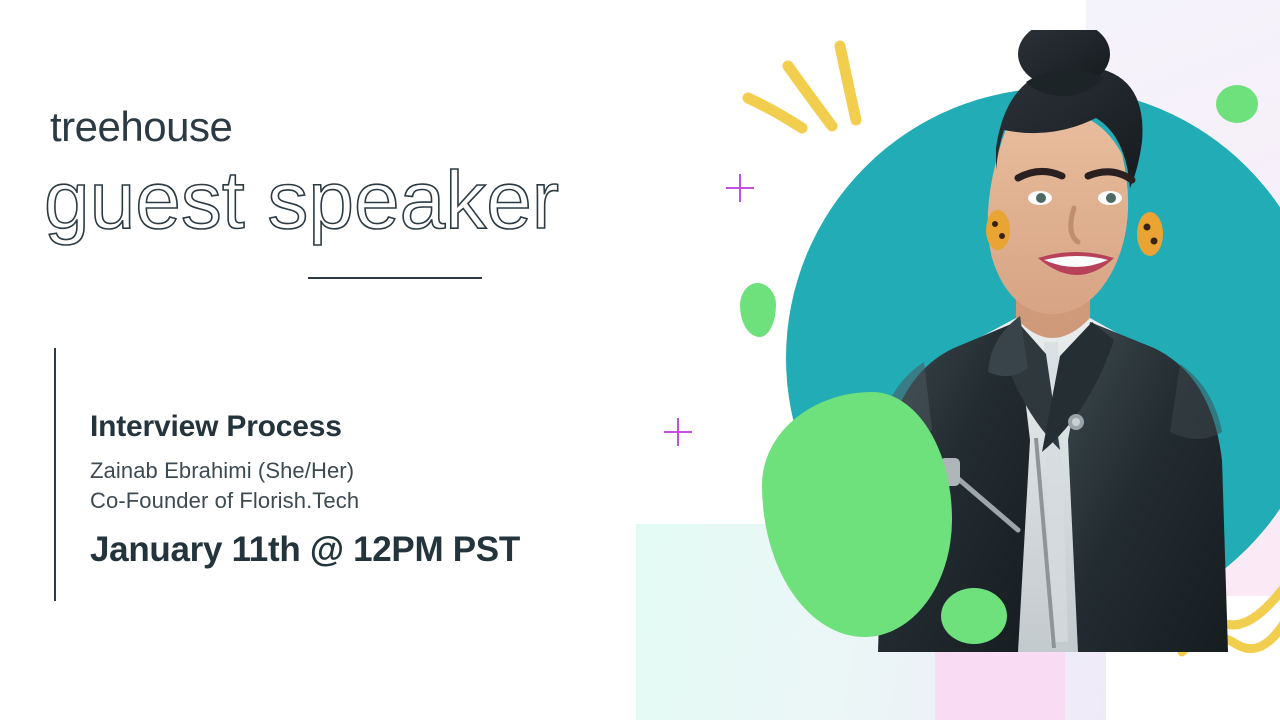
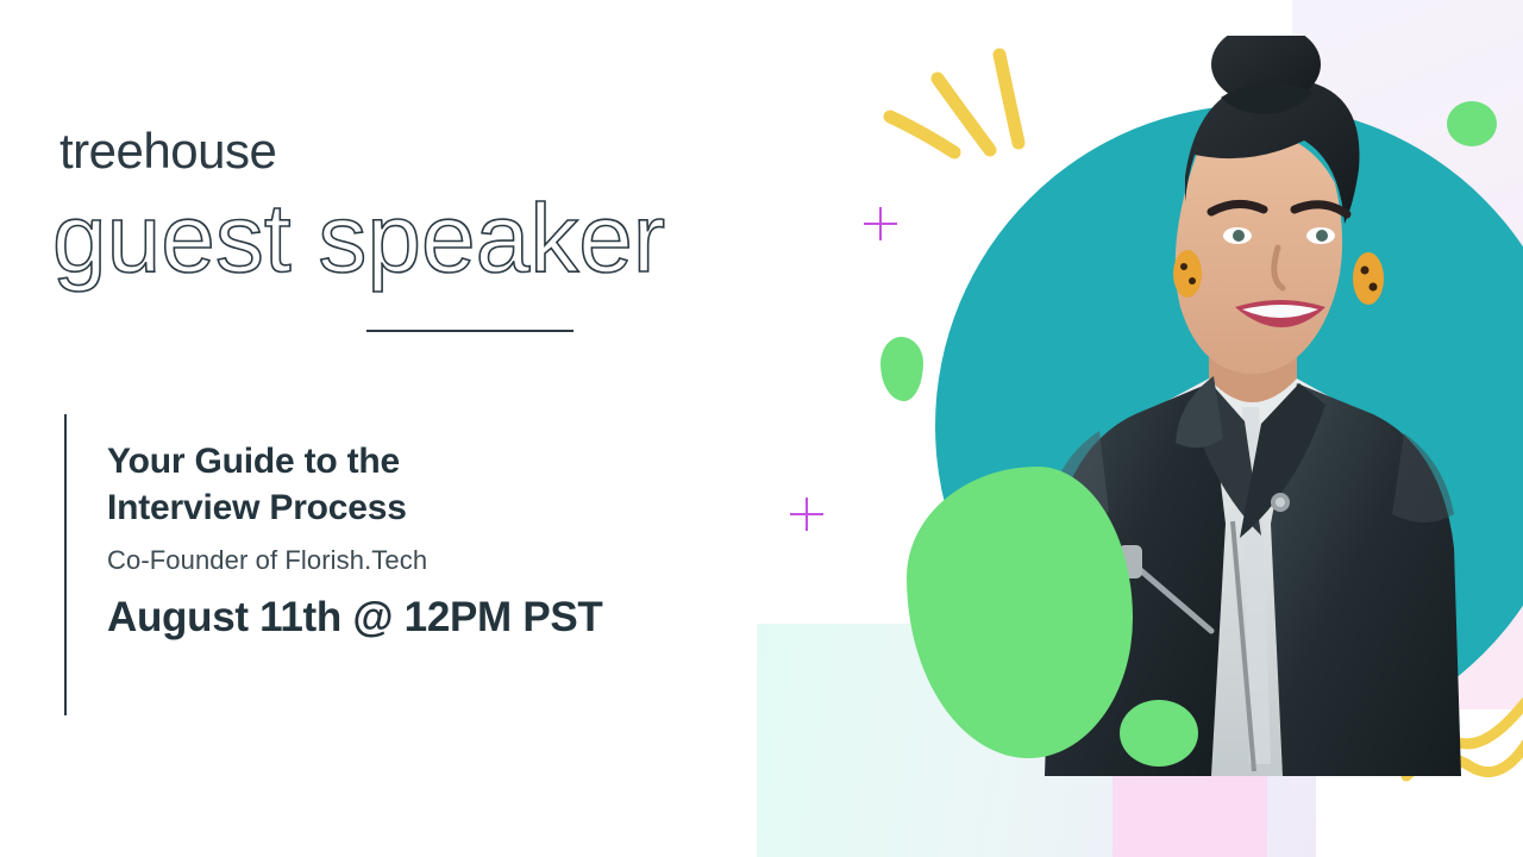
  treehouse
  guest speaker
+ Your Guide to the
  Interview Process
- Zainab Ebrahimi (She/Her)
  Co-Founder of Florish.Tech
- January 11th @ 12PM PST
+ August 11th @ 12PM PST
